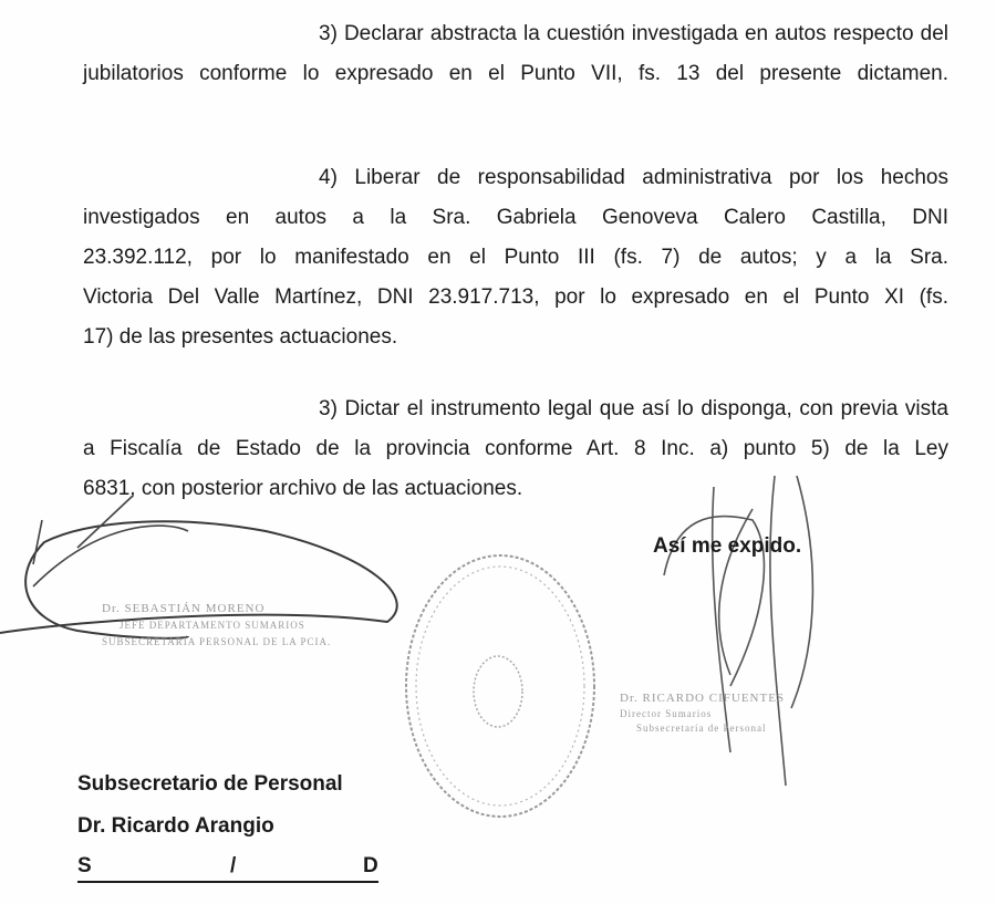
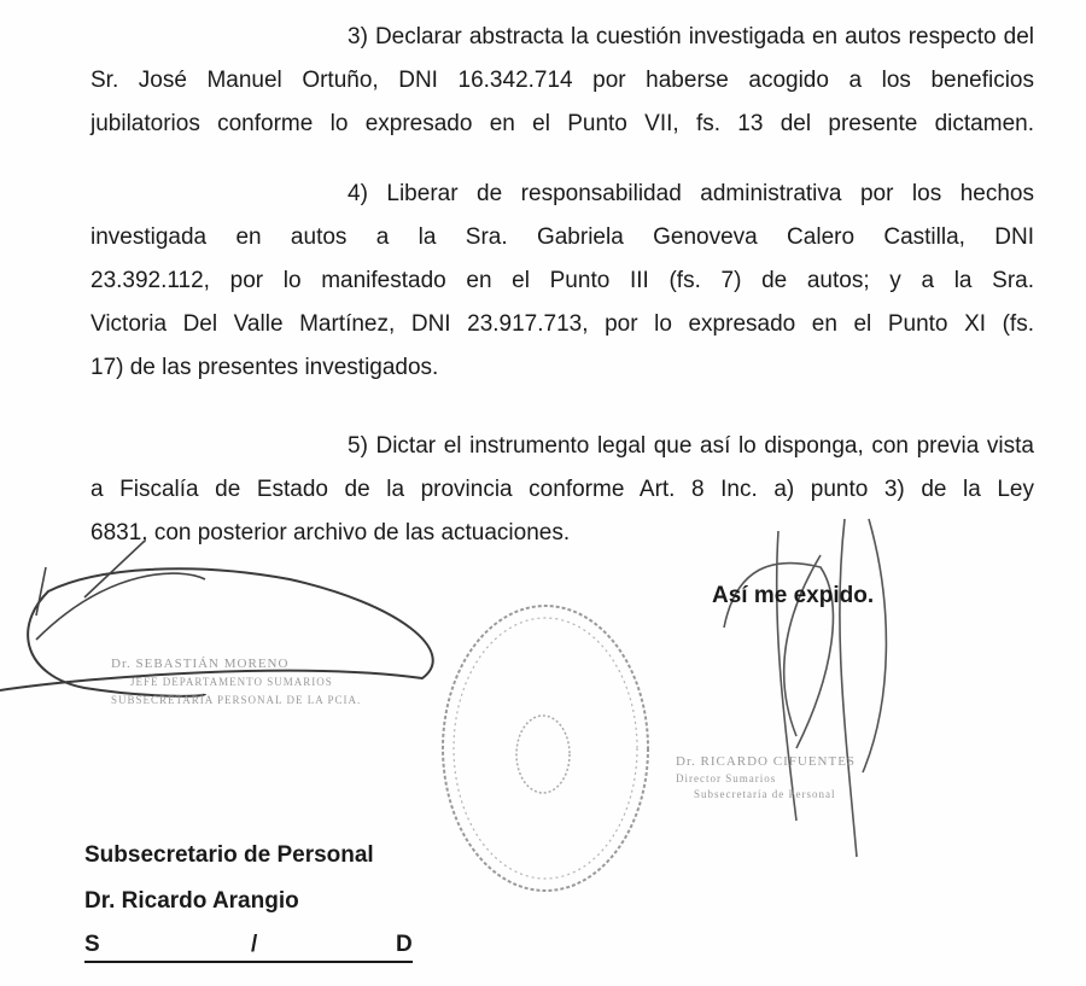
  3) Declarar abstracta la cuestión investigada en autos respecto del
+ Sr. José Manuel Ortuño, DNI 16.342.714 por haberse acogido a los beneficios
  jubilatorios conforme lo expresado en el Punto VII, fs. 13 del presente dictamen.
  4) Liberar de responsabilidad administrativa por los hechos
- investigados en autos a la Sra. Gabriela Genoveva Calero Castilla, DNI
+ investigada en autos a la Sra. Gabriela Genoveva Calero Castilla, DNI
  23.392.112, por lo manifestado en el Punto III (fs. 7) de autos; y a la Sra.
  Victoria Del Valle Martínez, DNI 23.917.713, por lo expresado en el Punto XI (fs.
- 17) de las presentes actuaciones.
+ 17) de las presentes investigados.
- 3) Dictar el instrumento legal que así lo disponga, con previa vista
+ 5) Dictar el instrumento legal que así lo disponga, con previa vista
- a Fiscalía de Estado de la provincia conforme Art. 8 Inc. a) punto 5) de la Ley
+ a Fiscalía de Estado de la provincia conforme Art. 8 Inc. a) punto 3) de la Ley
  6831, con posterior archivo de las actuaciones.
  Así me expido.
  Dr. SEBASTIÁN MORENO
  JEFE DEPARTAMENTO SUMARIOS
  SUBSECRETARÍA PERSONAL DE LA PCIA.
  Dr. RICARDO CIFUENTES
  Director Sumarios
  Subsecretaría de Personal
  Subsecretario de Personal
  Dr. Ricardo Arangio
  S
  /
  D
